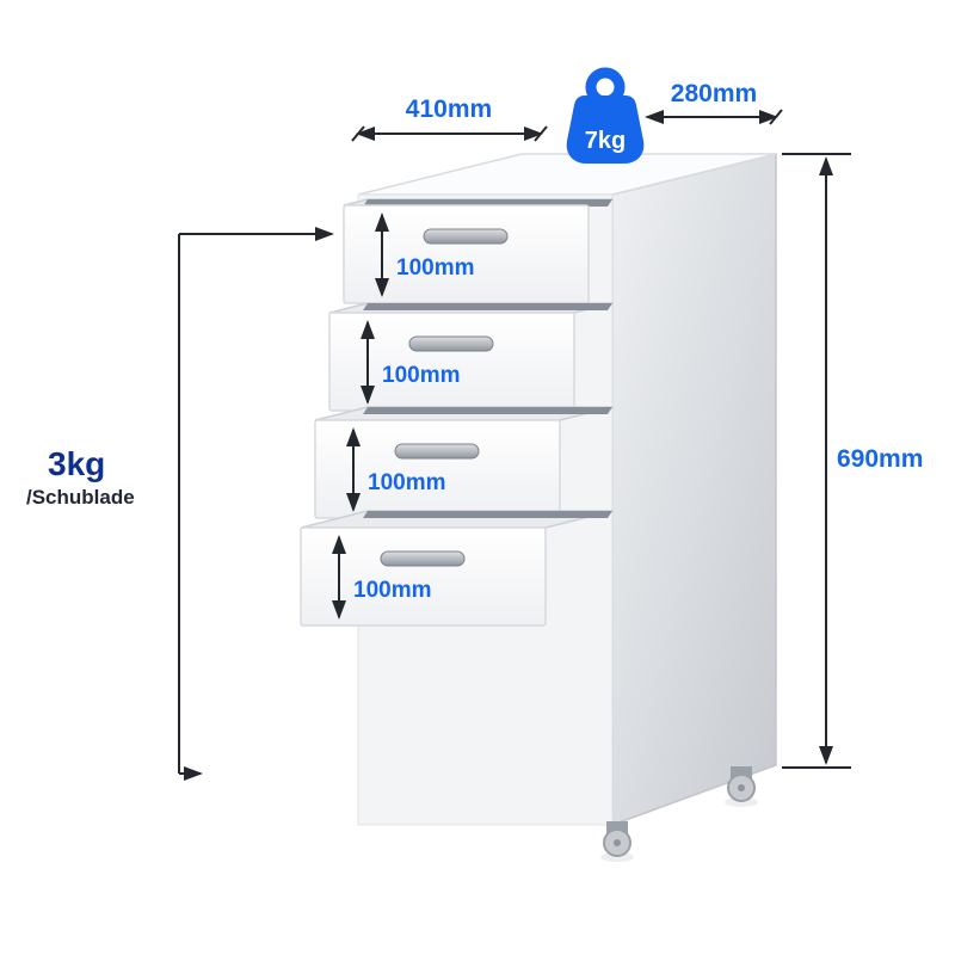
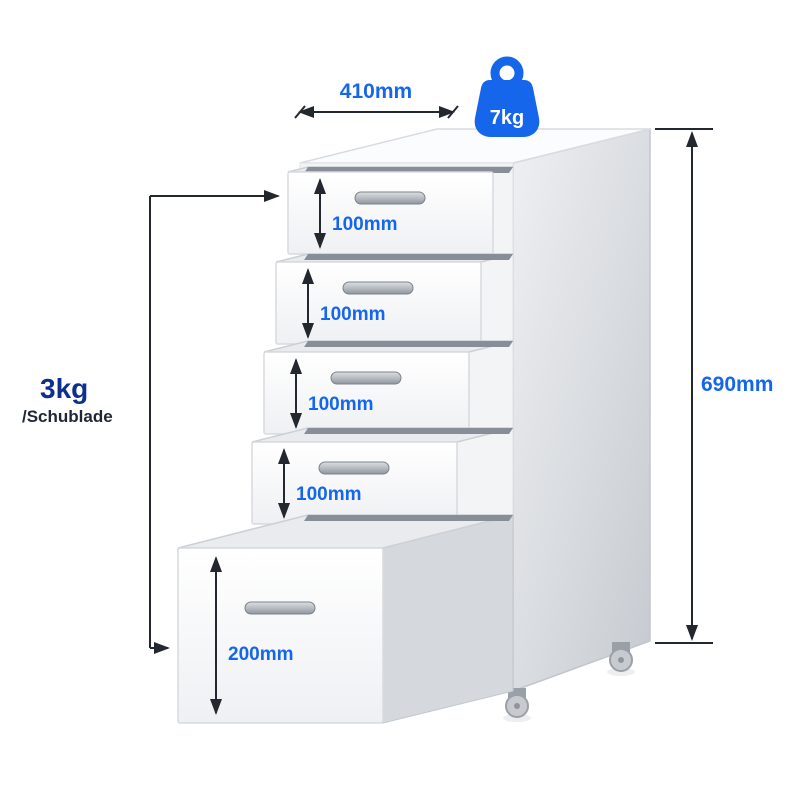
  100mm
  100mm
  100mm
  100mm
+ 200mm
  410mm
- 280mm
  7kg
  690mm
  3kg
  /Schublade
